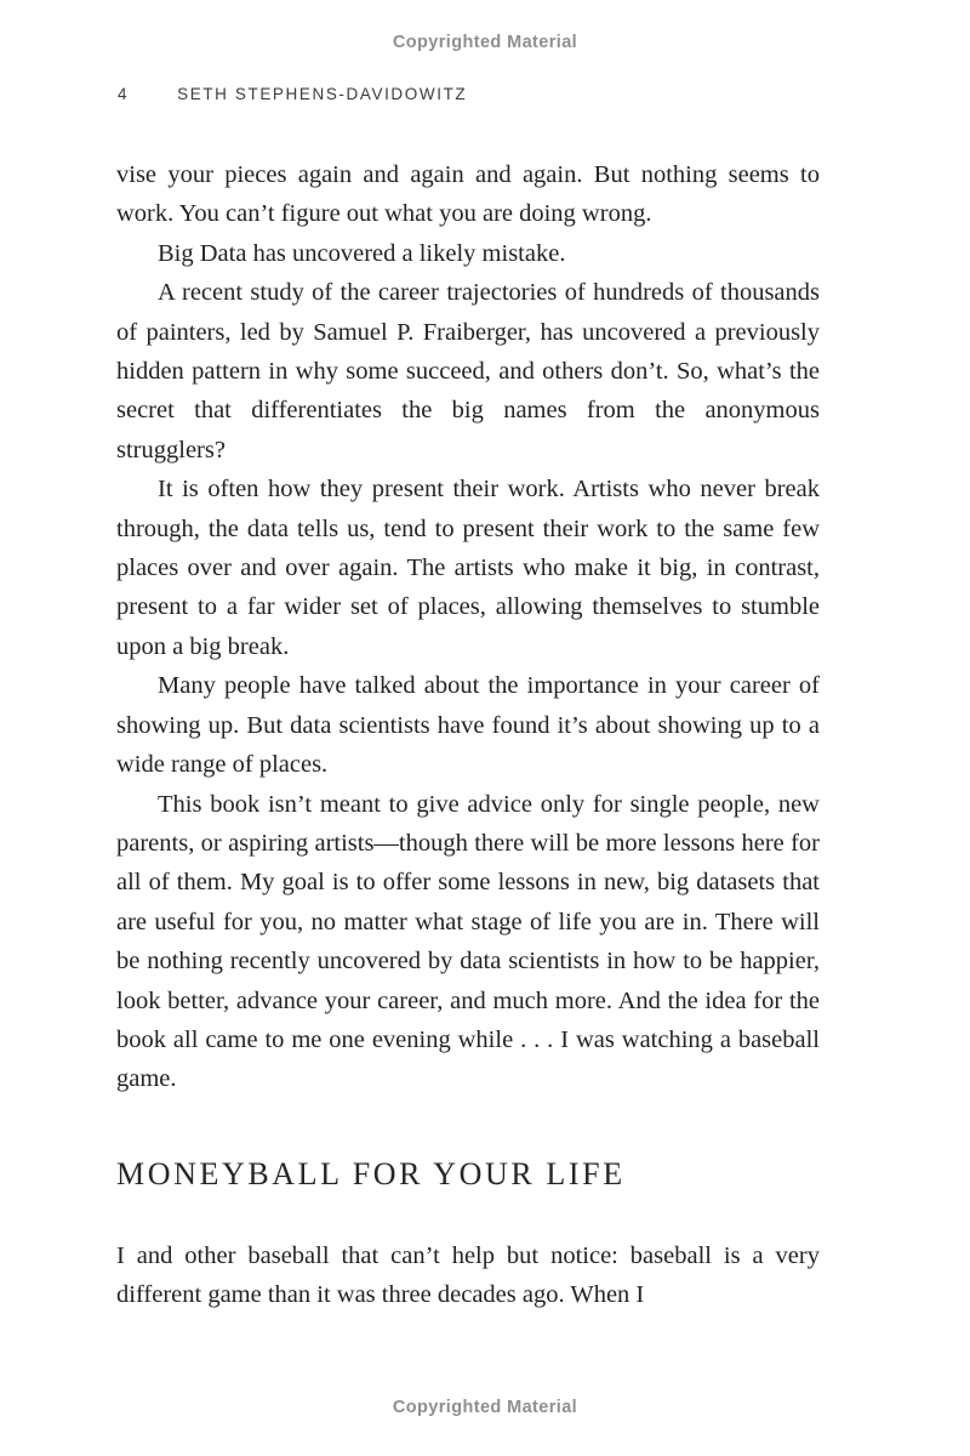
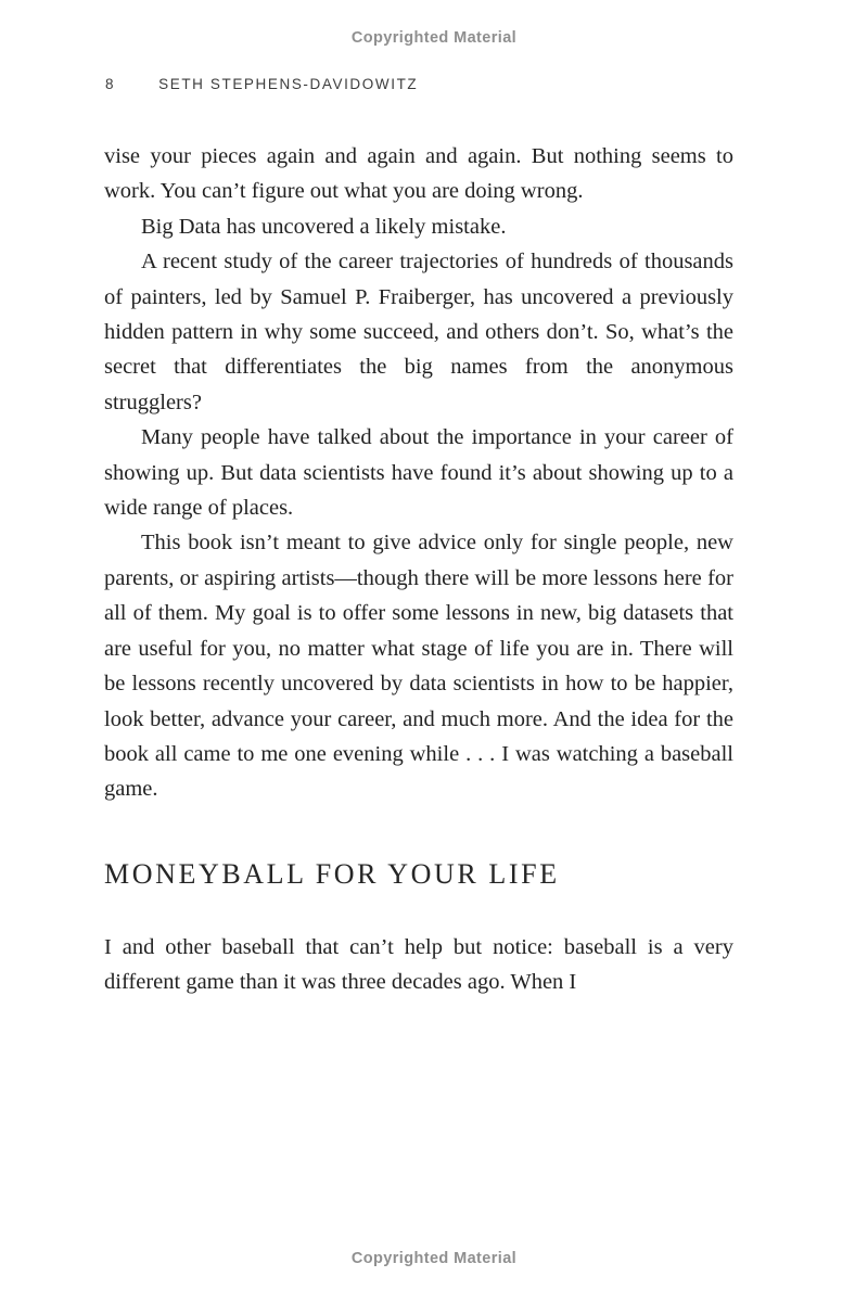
  Copyrighted Material
- 4
+ 8
  SETH STEPHENS-DAVIDOWITZ
  vise your pieces again and again and again. But nothing seems to work. You can’t figure out what you are doing wrong.
  Big Data has uncovered a likely mistake.
  A recent study of the career trajectories of hundreds of thousands of painters, led by Samuel P. Fraiberger, has uncovered a previously hidden pattern in why some succeed, and others don’t. So, what’s the secret that differentiates the big names from the anonymous strugglers?
- It is often how they present their work. Artists who never break through, the data tells us, tend to present their work to the same few places over and over again. The artists who make it big, in contrast, present to a far wider set of places, allowing themselves to stumble upon a big break.
  Many people have talked about the importance in your career of showing up. But data scientists have found it’s about showing up to a wide range of places.
- This book isn’t meant to give advice only for single people, new parents, or aspiring artists—though there will be more lessons here for all of them. My goal is to offer some lessons in new, big datasets that are useful for you, no matter what stage of life you are in. There will be nothing recently uncovered by data scientists in how to be happier, look better, advance your career, and much more. And the idea for the book all came to me one evening while . . . I was watching a baseball game.
+ This book isn’t meant to give advice only for single people, new parents, or aspiring artists—though there will be more lessons here for all of them. My goal is to offer some lessons in new, big datasets that are useful for you, no matter what stage of life you are in. There will be lessons recently uncovered by data scientists in how to be happier, look better, advance your career, and much more. And the idea for the book all came to me one evening while . . . I was watching a baseball game.
  MONEYBALL FOR YOUR LIFE
  I and other baseball that can’t help but notice: baseball is a very different game than it was three decades ago. When I
  Copyrighted Material
